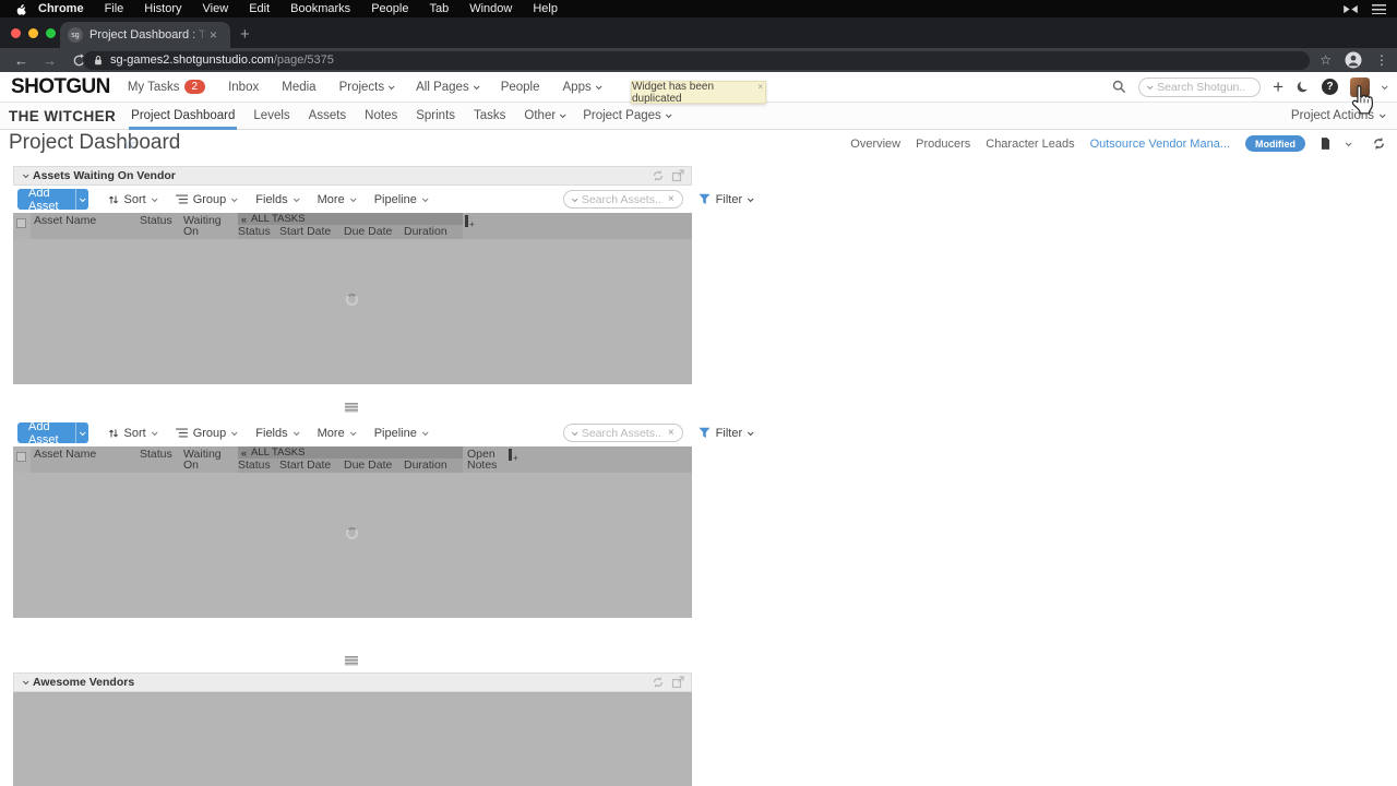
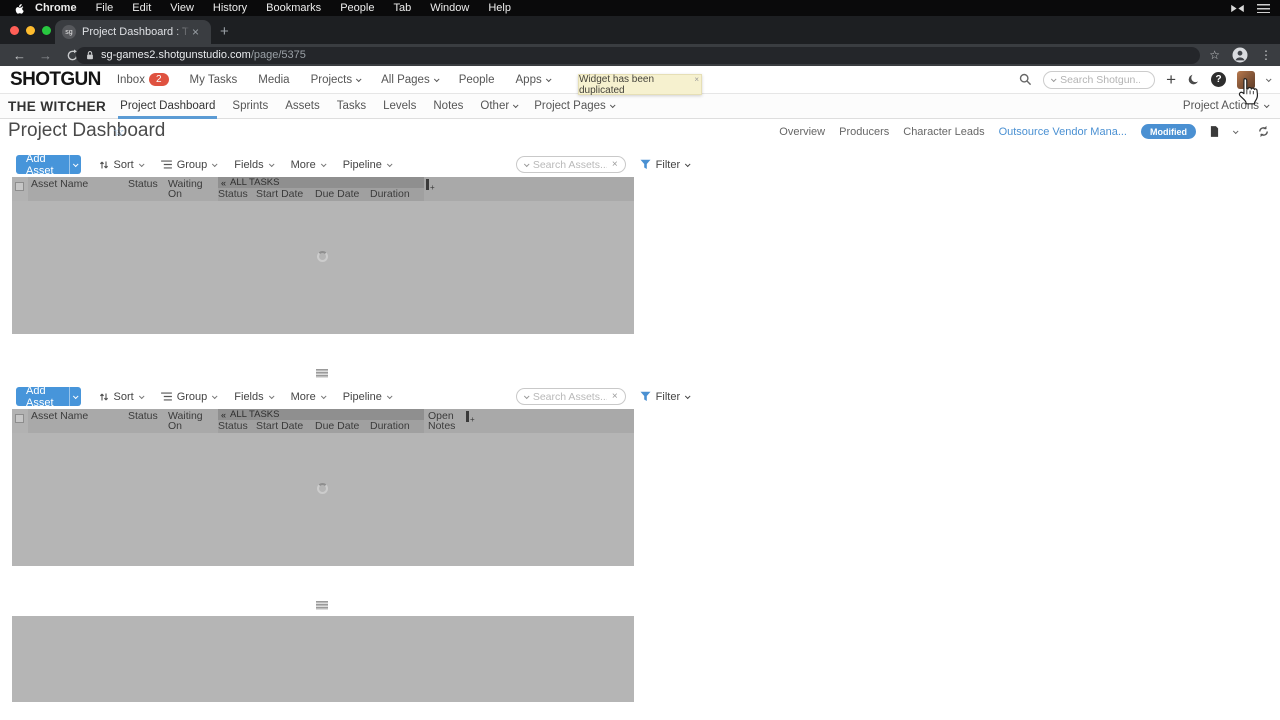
  Chrome
  File
- History
+ Edit
  View
- Edit
+ History
  Bookmarks
  People
  Tab
  Window
  Help
  Project Dashboard : T
  ×
  +
  ←
  →
  sg-games2.shotgunstudio.com
  /page/5375
  ☆
  ⋮
  SHOTGUN
- My Tasks
+ Inbox
  2
- Inbox
+ My Tasks
  Media
  Projects
  All Pages
  People
  Apps
  Search Shotgun..
  +
  ?
  THE WITCHER
  Project Dashboard
- Levels
+ Sprints
  Assets
- Notes
+ Tasks
- Sprints
+ Levels
- Tasks
+ Notes
  Other
  Project Pages
  Project Actions
  Widget has been duplicated
  ×
  Project Dashboard
  ☆
  Overview
  Producers
  Character Leads
  Outsource Vendor Mana...
  Modified
- Assets Waiting On Vendor
  Add Asset
  Sort
  Group
  Fields
  More
  Pipeline
  Search Assets..
  ×
  Filter
  Asset Name
  Status
  Waiting On
  «
  ALL TASKS
  Status
  Start Date
  Due Date
  Duration
  +
  Add Asset
  Sort
  Group
  Fields
  More
  Pipeline
  Search Assets..
  ×
  Filter
  Asset Name
  Status
  Waiting On
  «
  ALL TASKS
  Status
  Start Date
  Due Date
  Duration
  Open Notes
  +
- Awesome Vendors
